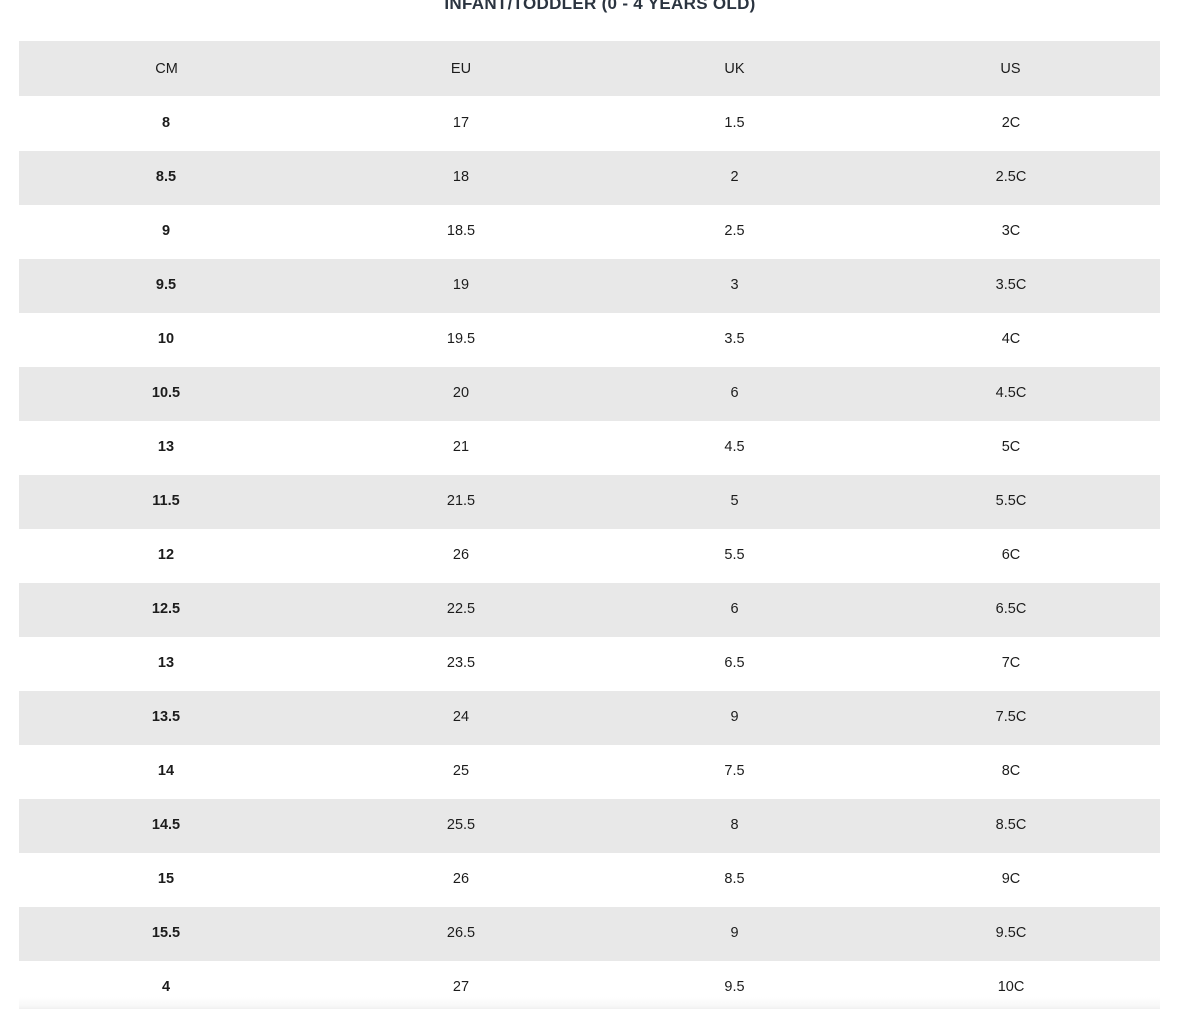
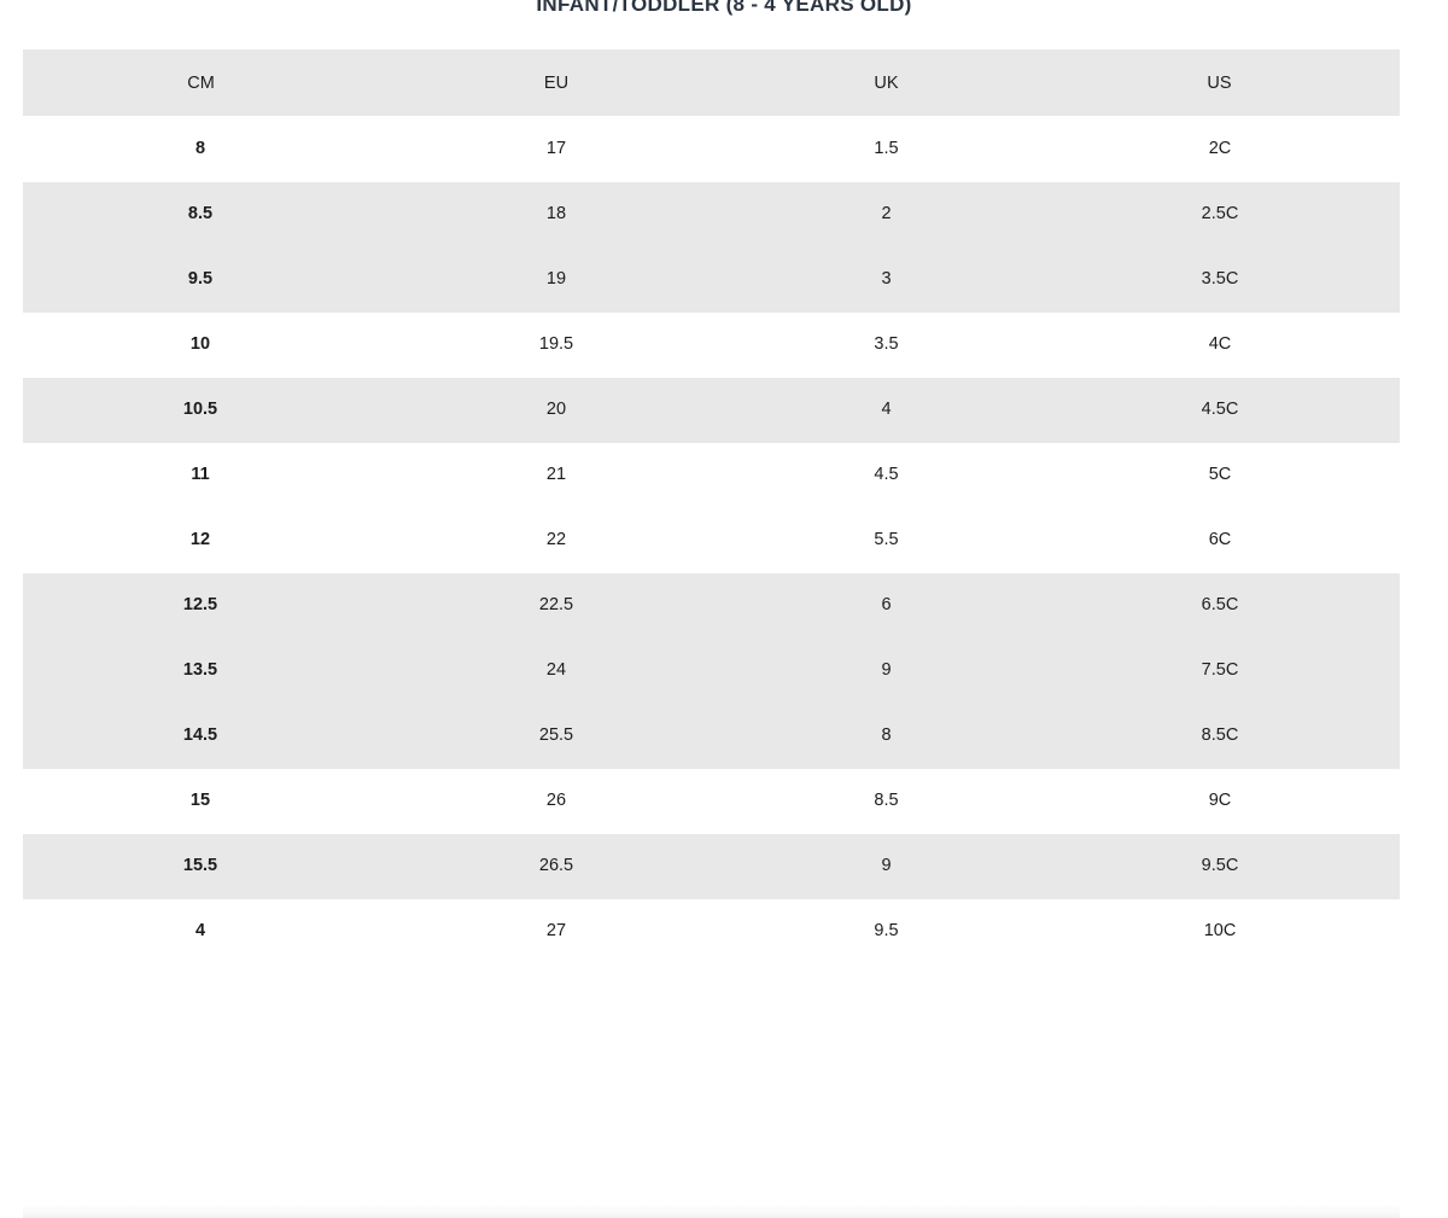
- INFANT/TODDLER (0 - 4 YEARS OLD)
+ INFANT/TODDLER (8 - 4 YEARS OLD)
  CM	EU	UK	US
  8	17	1.5	2C
  8.5	18	2	2.5C
- 9	18.5	2.5	3C
  9.5	19	3	3.5C
  10	19.5	3.5	4C
- 10.5	20	6	4.5C
+ 10.5	20	4	4.5C
- 13	21	4.5	5C
+ 11	21	4.5	5C
- 11.5	21.5	5	5.5C
- 12	26	5.5	6C
+ 12	22	5.5	6C
  12.5	22.5	6	6.5C
- 13	23.5	6.5	7C
  13.5	24	9	7.5C
- 14	25	7.5	8C
  14.5	25.5	8	8.5C
  15	26	8.5	9C
  15.5	26.5	9	9.5C
  4	27	9.5	10C
